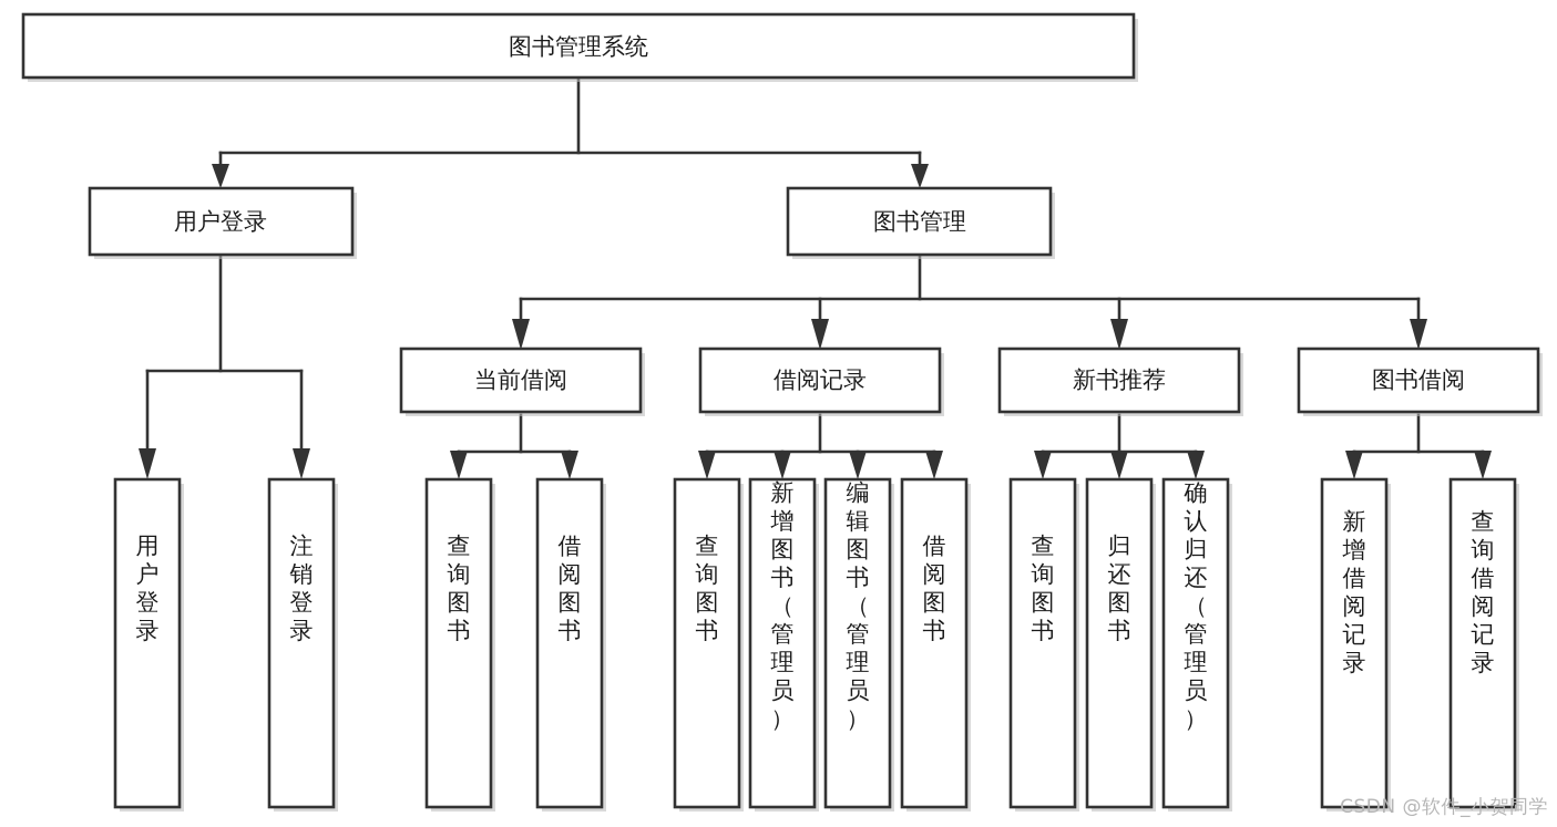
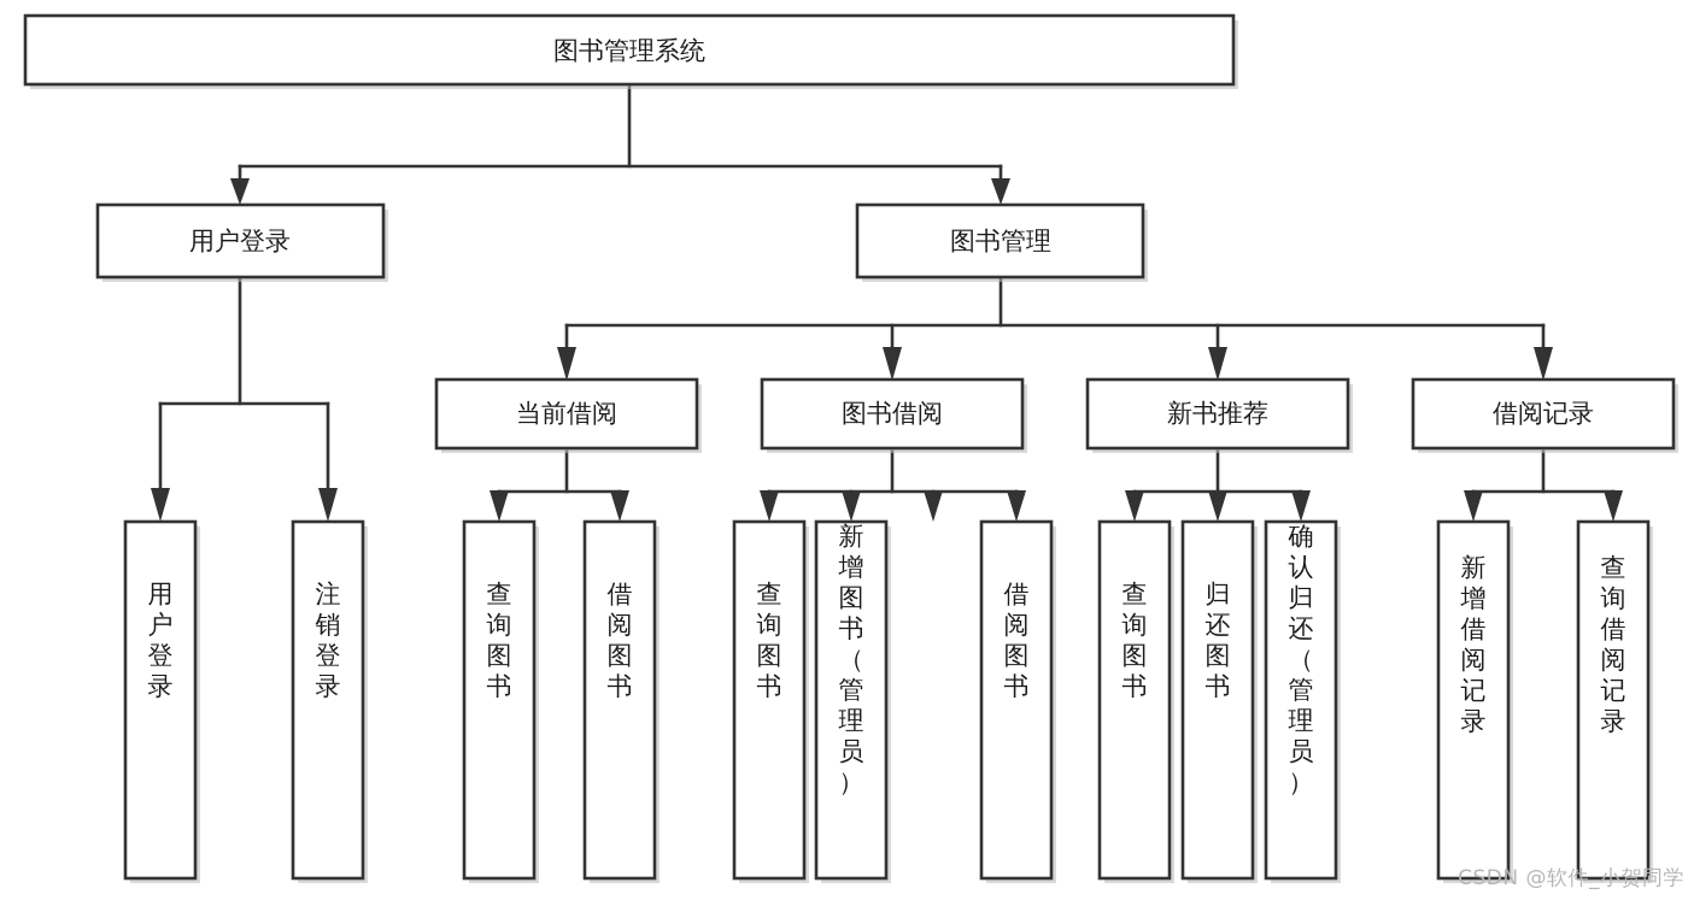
  图书管理系统
  用户登录
  图书管理
  当前借阅
- 借阅记录
+ 图书借阅
  新书推荐
- 图书借阅
+ 借阅记录
  用户登录
  注销登录
  查询图书
  借阅图书
  查询图书
  新增图书（管理员）
- 编辑图书（管理员）
  借阅图书
  查询图书
  归还图书
  确认归还（管理员）
  新增借阅记录
  查询借阅记录
  CSDN @软件_小贺同学
